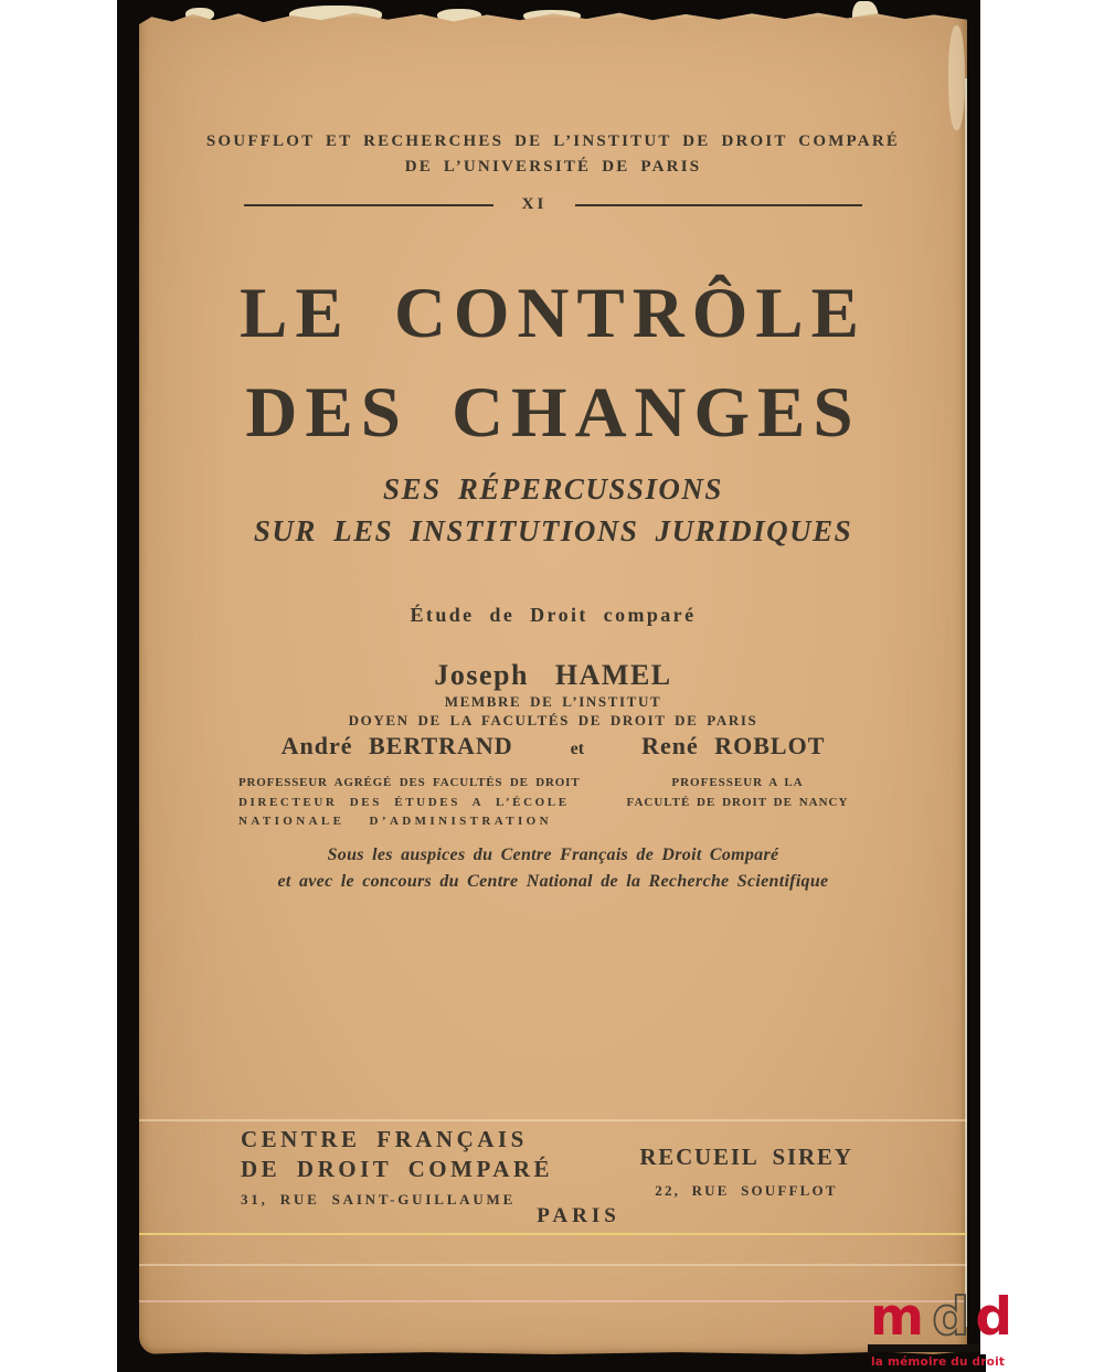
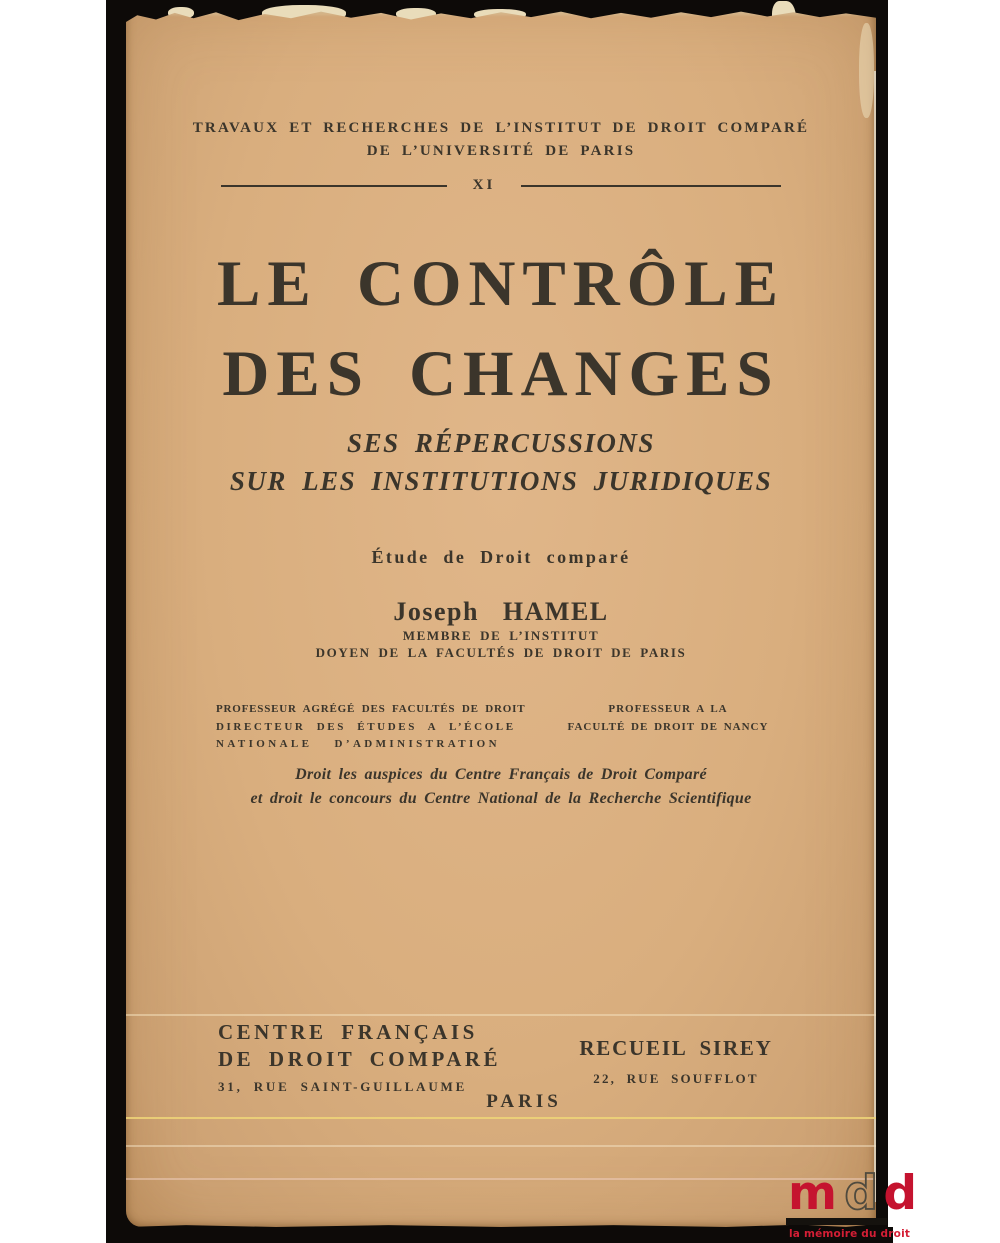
- SOUFFLOT ET RECHERCHES DE L’INSTITUT DE DROIT COMPARÉ
+ TRAVAUX ET RECHERCHES DE L’INSTITUT DE DROIT COMPARÉ
  DE L’UNIVERSITÉ DE PARIS
  XI
  LE CONTRÔLE
  DES CHANGES
  SES RÉPERCUSSIONS
  SUR LES INSTITUTIONS JURIDIQUES
  Étude de Droit comparé
  Joseph HAMEL
  MEMBRE DE L’INSTITUT
  DOYEN DE LA FACULTÉS DE DROIT DE PARIS
- André BERTRAND
- et
- René ROBLOT
  PROFESSEUR AGRÉGÉ DES FACULTÉS DE DROIT
  DIRECTEUR DES ÉTUDES A L’ÉCOLE
  NATIONALE D’ADMINISTRATION
  PROFESSEUR A LA
  FACULTÉ DE DROIT DE NANCY
- Sous les auspices du Centre Français de Droit Comparé
+ Droit les auspices du Centre Français de Droit Comparé
- et avec le concours du Centre National de la Recherche Scientifique
+ et droit le concours du Centre National de la Recherche Scientifique
  CENTRE FRANÇAIS
  DE DROIT COMPARÉ
  31, RUE SAINT-GUILLAUME
  RECUEIL SIREY
  22, RUE SOUFFLOT
  PARIS
  m d d
  la mémoire du droit
